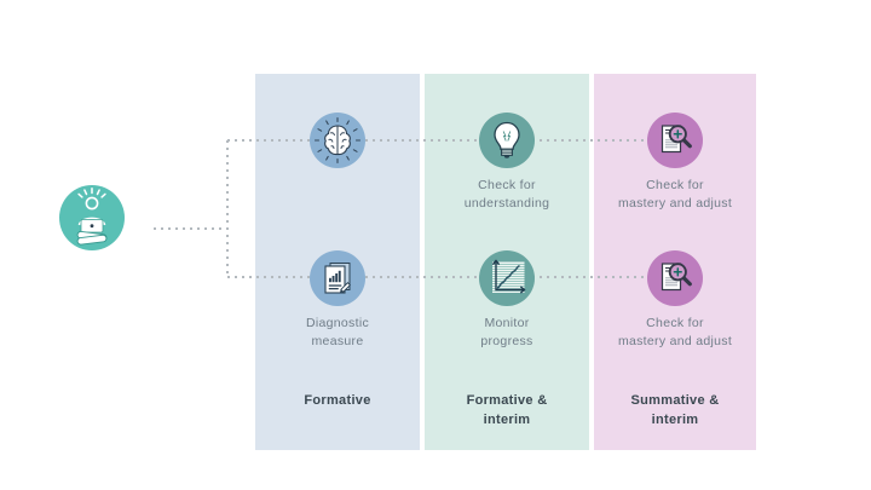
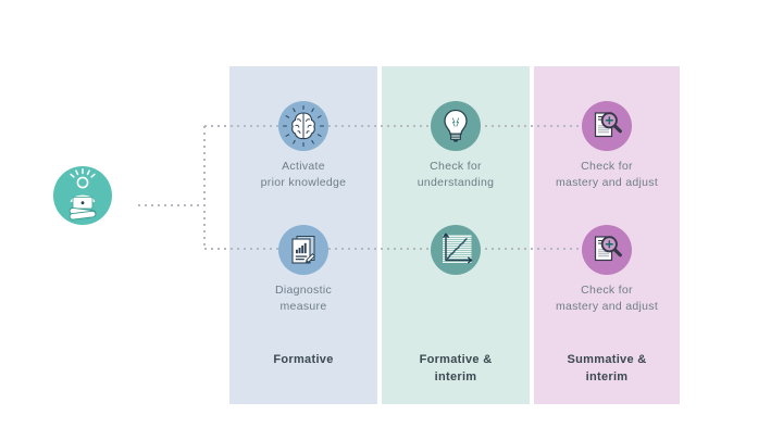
+ Activate
+ prior knowledge
  Diagnostic
  measure
  Formative
  Check for
  understanding
- Monitor
- progress
  Formative &
  interim
  Check for
  mastery and adjust
  Check for
  mastery and adjust
  Summative &
  interim
